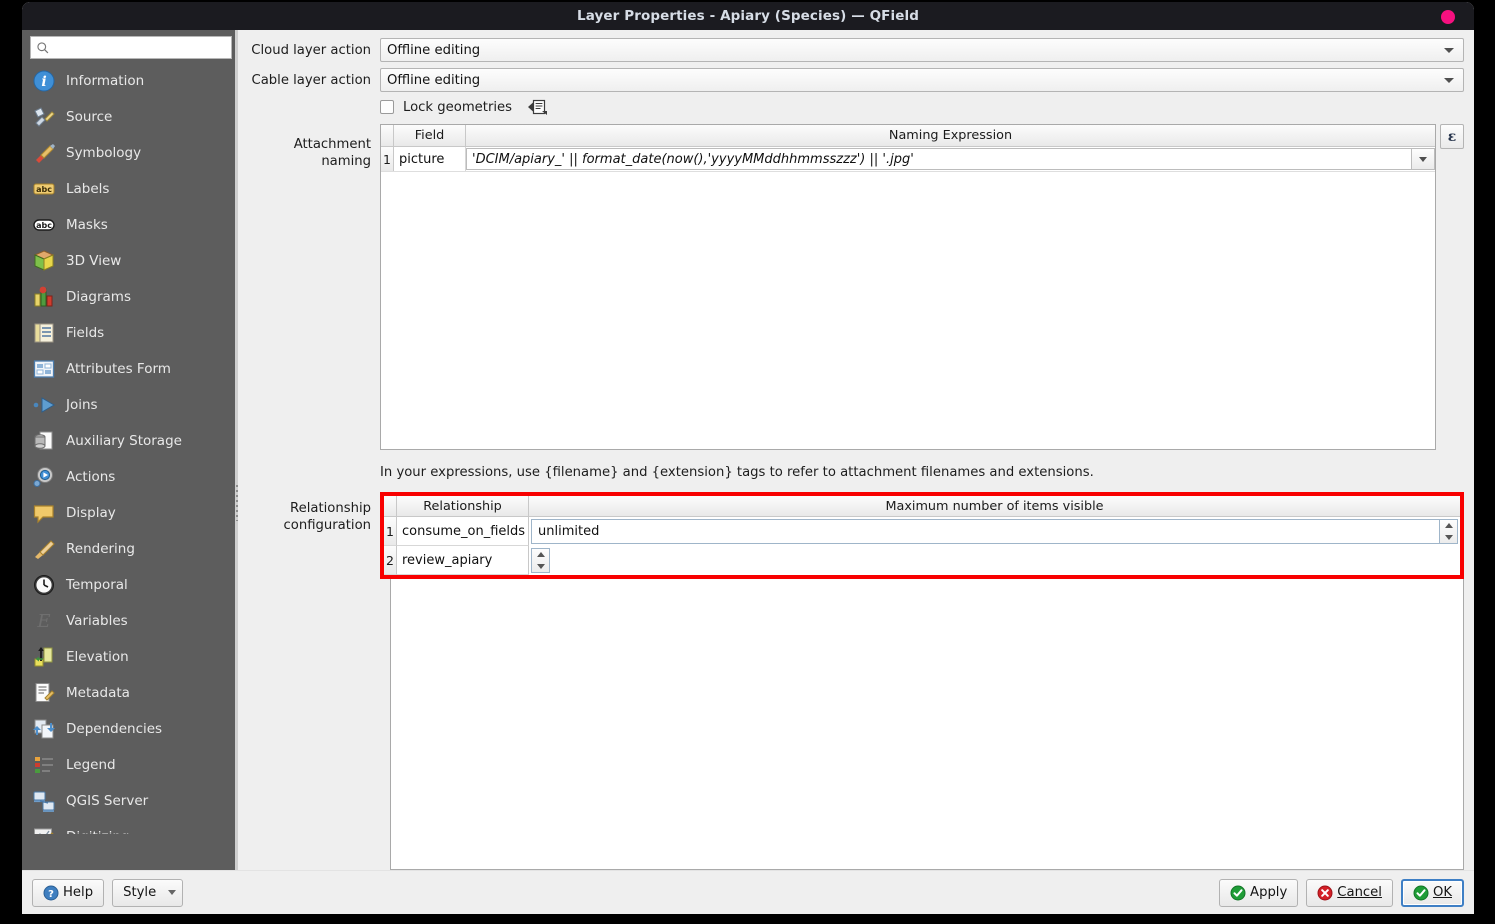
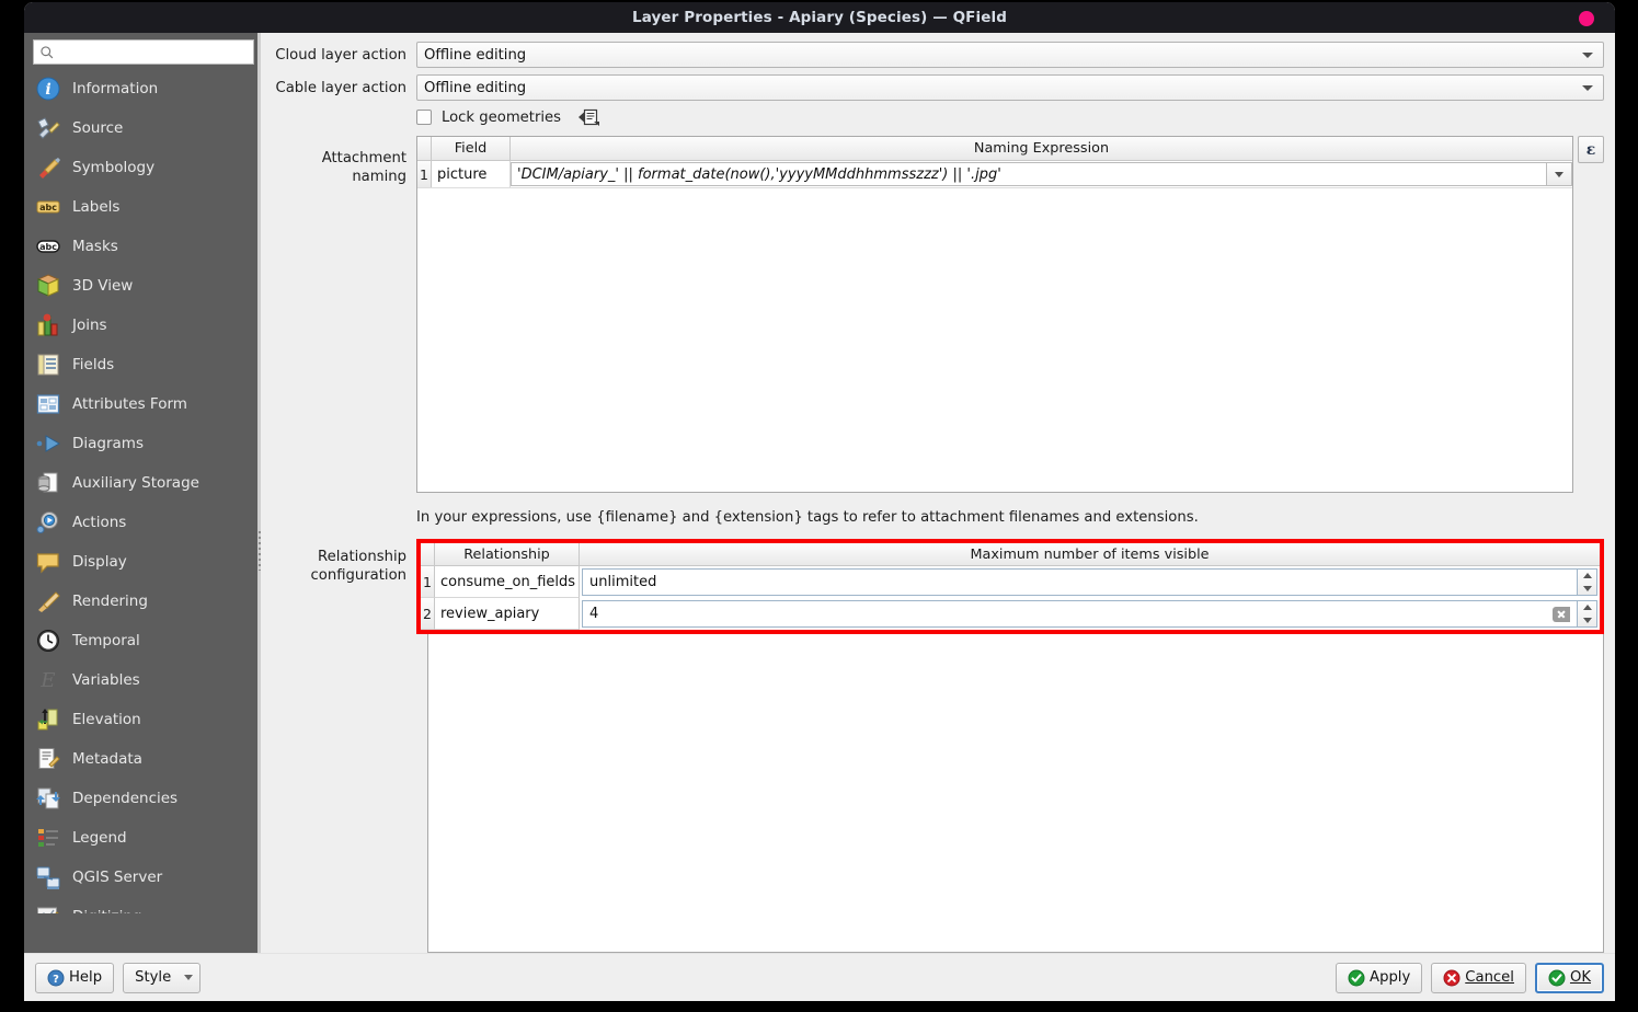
  Layer Properties - Apiary (Species) — QField
  i
  Information
  Source
  Symbology
  abc
  Labels
  abc
  Masks
  3D View
- Diagrams
+ Joins
  Fields
  Attributes Form
- Joins
+ Diagrams
  Auxiliary Storage
  Actions
  Display
  Rendering
  Temporal
  Variables
  Elevation
  Metadata
  Dependencies
  Legend
  QGIS Server
  Cloud layer action
  Offline editing
  Cable layer action
  Offline editing
  Lock geometries
  Attachment
  naming
  Field
  Naming Expression
  1
  picture
  'DCIM/apiary_' || format_date(now(),'yyyyMMddhhmmsszzz') || '.jpg'
  ε
  In your expressions, use {filename} and {extension} tags to refer to attachment filenames and extensions.
  Relationship
  configuration
  Relationship
  Maximum number of items visible
  1
  consume_on_fields
  unlimited
  2
  review_apiary
+ 4
  ?
  Help
  Style
  Apply
  Cancel
  OK
